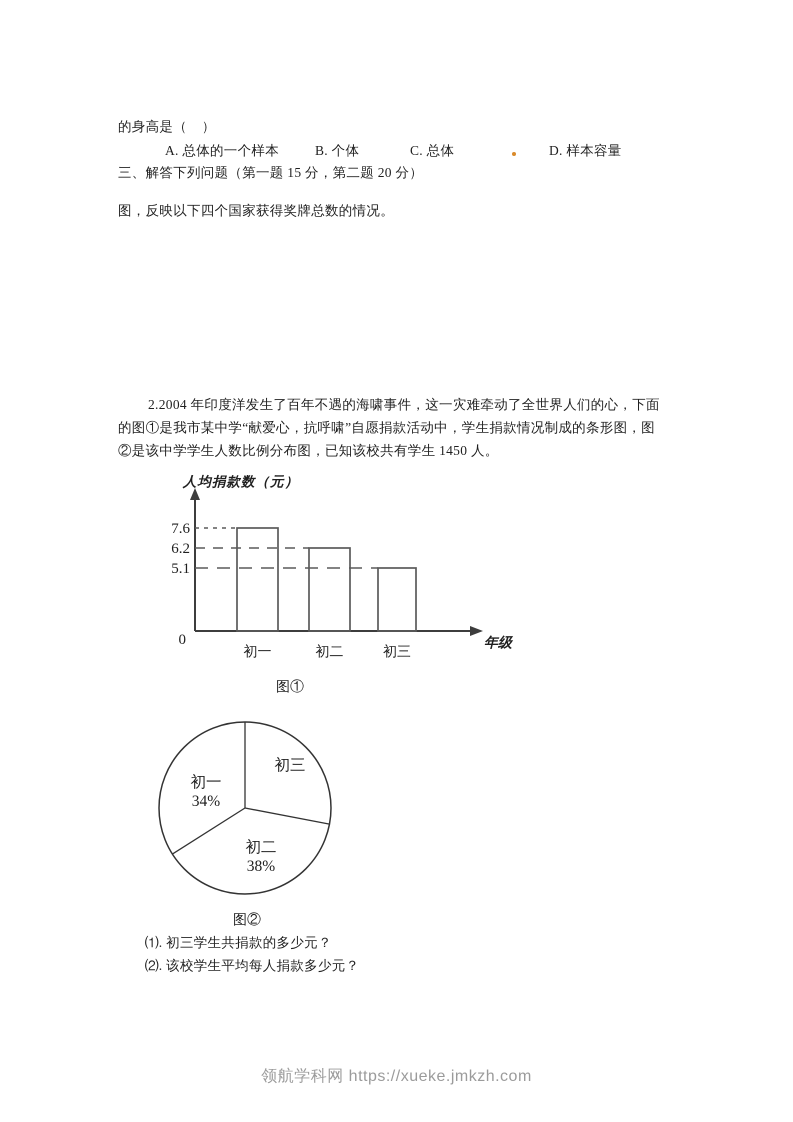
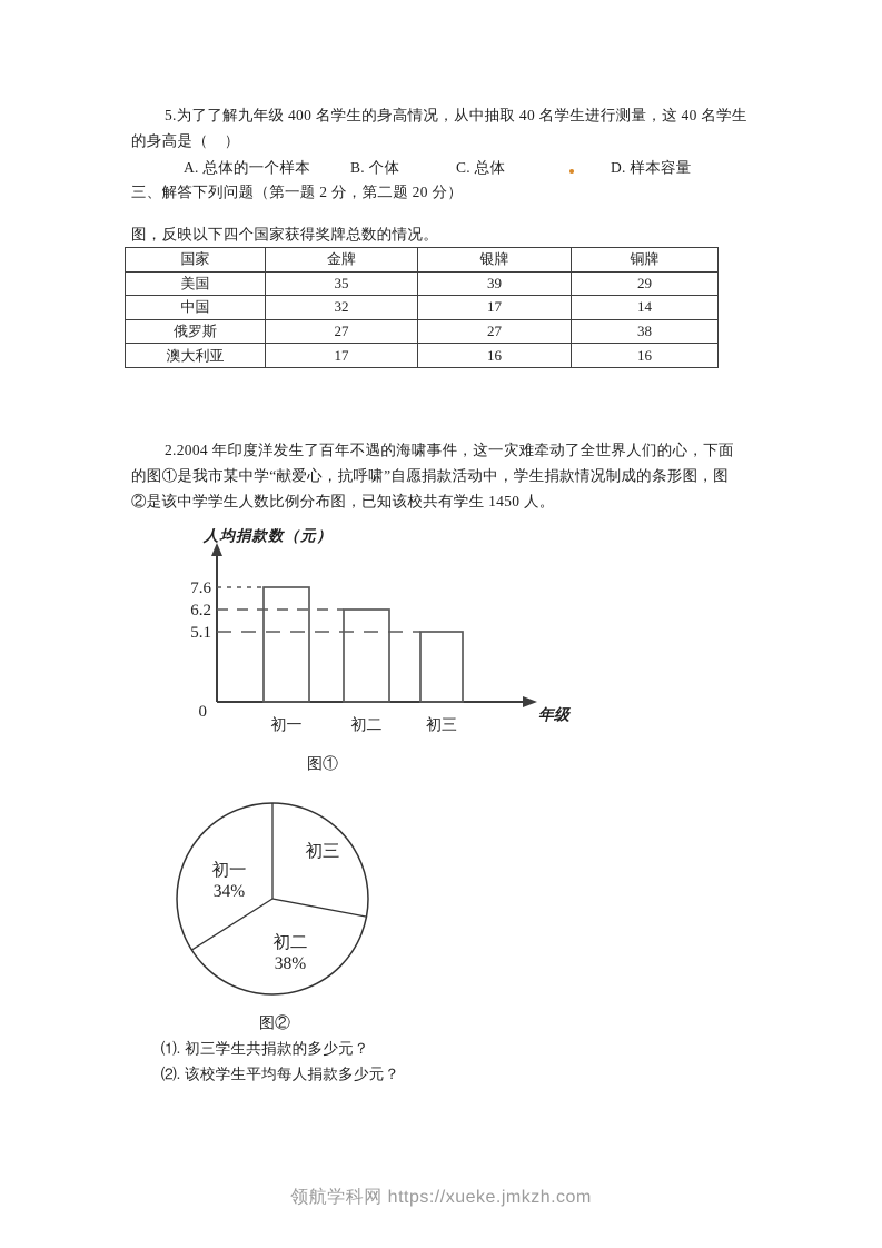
+ 5.为了了解九年级 400 名学生的身高情况，从中抽取 40 名学生进行测量，这 40 名学生
  的身高是（ ）
  A. 总体的一个样本
  B. 个体
  C. 总体
  D. 样本容量
- 三、解答下列问题（第一题 15 分，第二题 20 分）
+ 三、解答下列问题（第一题 2 分，第二题 20 分）
  图，反映以下四个国家获得奖牌总数的情况。
+ 国家	金牌	银牌	铜牌
+ 美国	35	39	29
+ 中国	32	17	14
+ 俄罗斯	27	27	38
+ 澳大利亚	17	16	16
  2.2004 年印度洋发生了百年不遇的海啸事件，这一灾难牵动了全世界人们的心，下面
  的图①是我市某中学“献爱心，抗呼啸”自愿捐款活动中，学生捐款情况制成的条形图，图
  ②是该中学学生人数比例分布图，已知该校共有学生 1450 人。
  人均捐款数（元）
  7.6
  6.2
  5.1
  0
  初一
  初二
  初三
  年级
  图①
  初三
  初二
  38%
  初一
  34%
  图②
  ⑴. 初三学生共捐款的多少元？
  ⑵. 该校学生平均每人捐款多少元？
  领航学科网 https://xueke.jmkzh.com
